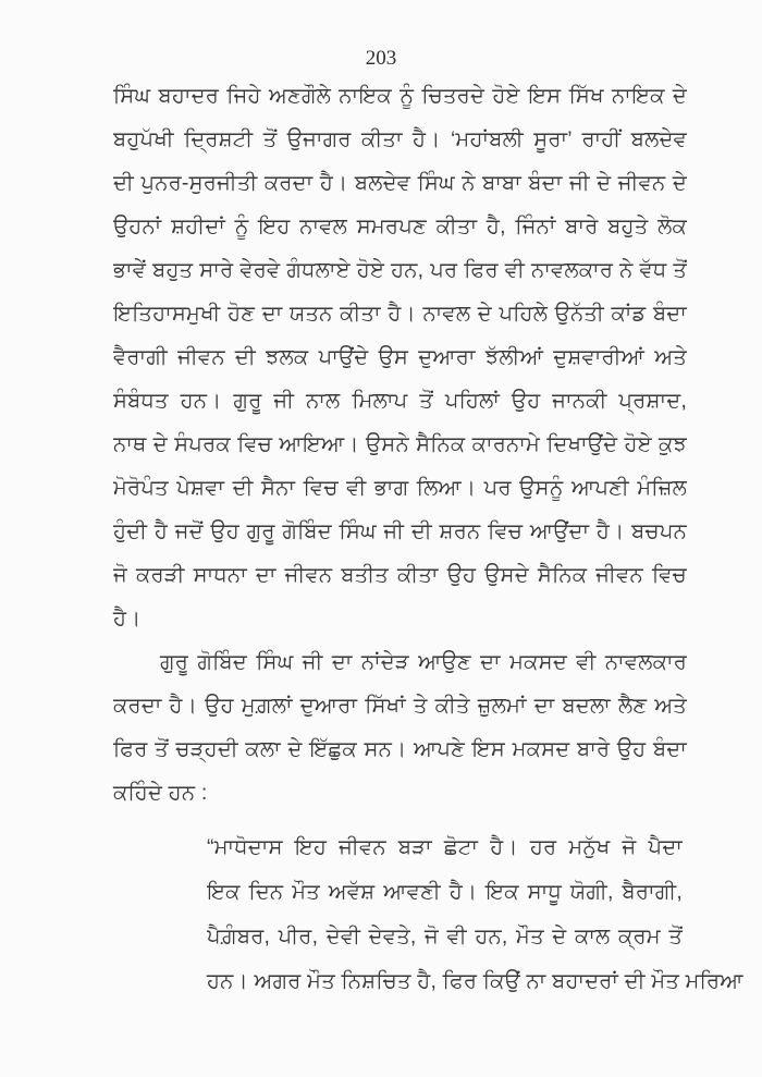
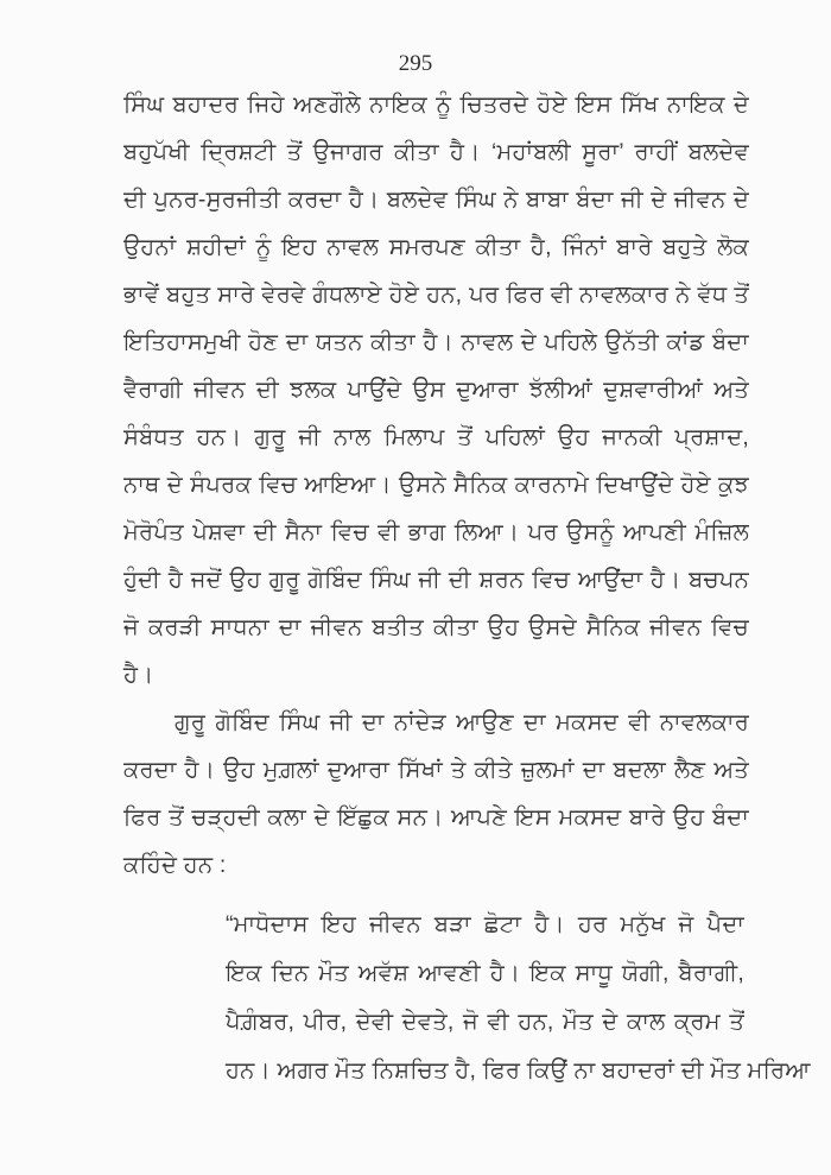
- 203
+ 295
  ਸਿੰਘ ਬਹਾਦਰ ਜਿਹੇ ਅਣਗੌਲੇ ਨਾਇਕ ਨੂੰ ਚਿਤਰਦੇ ਹੋਏ ਇਸ ਸਿੱਖ ਨਾਇਕ ਦੇ
  ਬਹੁਪੱਖੀ ਦ੍ਰਿਸ਼ਟੀ ਤੋਂ ਉਜਾਗਰ ਕੀਤਾ ਹੈ। ‘ਮਹਾਂਬਲੀ ਸੂਰਾ’ ਰਾਹੀਂ ਬਲਦੇਵ
  ਦੀ ਪੁਨਰ-ਸੁਰਜੀਤੀ ਕਰਦਾ ਹੈ। ਬਲਦੇਵ ਸਿੰਘ ਨੇ ਬਾਬਾ ਬੰਦਾ ਜੀ ਦੇ ਜੀਵਨ ਦੇ
  ਉਹਨਾਂ ਸ਼ਹੀਦਾਂ ਨੂੰ ਇਹ ਨਾਵਲ ਸਮਰਪਣ ਕੀਤਾ ਹੈ, ਜਿੰਨਾਂ ਬਾਰੇ ਬਹੁਤੇ ਲੋਕ
  ਭਾਵੇਂ ਬਹੁਤ ਸਾਰੇ ਵੇਰਵੇ ਗੰਧਲਾਏ ਹੋਏ ਹਨ, ਪਰ ਫਿਰ ਵੀ ਨਾਵਲਕਾਰ ਨੇ ਵੱਧ ਤੋਂ
  ਇਤਿਹਾਸਮੁਖੀ ਹੋਣ ਦਾ ਯਤਨ ਕੀਤਾ ਹੈ। ਨਾਵਲ ਦੇ ਪਹਿਲੇ ਉਨੱਤੀ ਕਾਂਡ ਬੰਦਾ
  ਵੈਰਾਗੀ ਜੀਵਨ ਦੀ ਝਲਕ ਪਾਉਂਦੇ ਉਸ ਦੁਆਰਾ ਝੱਲੀਆਂ ਦੁਸ਼ਵਾਰੀਆਂ ਅਤੇ
  ਸੰਬੰਧਤ ਹਨ। ਗੁਰੂ ਜੀ ਨਾਲ ਮਿਲਾਪ ਤੋਂ ਪਹਿਲਾਂ ਉਹ ਜਾਨਕੀ ਪ੍ਰਸ਼ਾਦ,
  ਨਾਥ ਦੇ ਸੰਪਰਕ ਵਿਚ ਆਇਆ। ਉਸਨੇ ਸੈਨਿਕ ਕਾਰਨਾਮੇ ਦਿਖਾਉਂਦੇ ਹੋਏ ਕੁਝ
  ਮੋਰੋਪੰਤ ਪੇਸ਼ਵਾ ਦੀ ਸੈਨਾ ਵਿਚ ਵੀ ਭਾਗ ਲਿਆ। ਪਰ ਉਸਨੂੰ ਆਪਣੀ ਮੰਜ਼ਿਲ
  ਹੁੰਦੀ ਹੈ ਜਦੋਂ ਉਹ ਗੁਰੂ ਗੋਬਿੰਦ ਸਿੰਘ ਜੀ ਦੀ ਸ਼ਰਨ ਵਿਚ ਆਉਂਦਾ ਹੈ। ਬਚਪਨ
  ਜੋ ਕਰੜੀ ਸਾਧਨਾ ਦਾ ਜੀਵਨ ਬਤੀਤ ਕੀਤਾ ਉਹ ਉਸਦੇ ਸੈਨਿਕ ਜੀਵਨ ਵਿਚ
  ਹੈ।
  ਗੁਰੂ ਗੋਬਿੰਦ ਸਿੰਘ ਜੀ ਦਾ ਨਾਂਦੇੜ ਆਉਣ ਦਾ ਮਕਸਦ ਵੀ ਨਾਵਲਕਾਰ
  ਕਰਦਾ ਹੈ। ਉਹ ਮੁਗ਼ਲਾਂ ਦੁਆਰਾ ਸਿੱਖਾਂ ਤੇ ਕੀਤੇ ਜ਼ੁਲਮਾਂ ਦਾ ਬਦਲਾ ਲੈਣ ਅਤੇ
  ਫਿਰ ਤੋਂ ਚੜ੍ਹਦੀ ਕਲਾ ਦੇ ਇੱਛੁਕ ਸਨ। ਆਪਣੇ ਇਸ ਮਕਸਦ ਬਾਰੇ ਉਹ ਬੰਦਾ
  ਕਹਿੰਦੇ ਹਨ :
  “ਮਾਧੋਦਾਸ ਇਹ ਜੀਵਨ ਬੜਾ ਛੋਟਾ ਹੈ। ਹਰ ਮਨੁੱਖ ਜੋ ਪੈਦਾ
  ਇਕ ਦਿਨ ਮੌਤ ਅਵੱਸ਼ ਆਵਣੀ ਹੈ। ਇਕ ਸਾਧੂ ਯੋਗੀ, ਬੈਰਾਗੀ,
  ਪੈਗ਼ੰਬਰ, ਪੀਰ, ਦੇਵੀ ਦੇਵਤੇ, ਜੋ ਵੀ ਹਨ, ਮੌਤ ਦੇ ਕਾਲ ਕ੍ਰਮ ਤੋਂ
  ਹਨ। ਅਗਰ ਮੌਤ ਨਿਸ਼ਚਿਤ ਹੈ, ਫਿਰ ਕਿਉਂ ਨਾ ਬਹਾਦਰਾਂ ਦੀ ਮੌਤ ਮਰਿਆ
